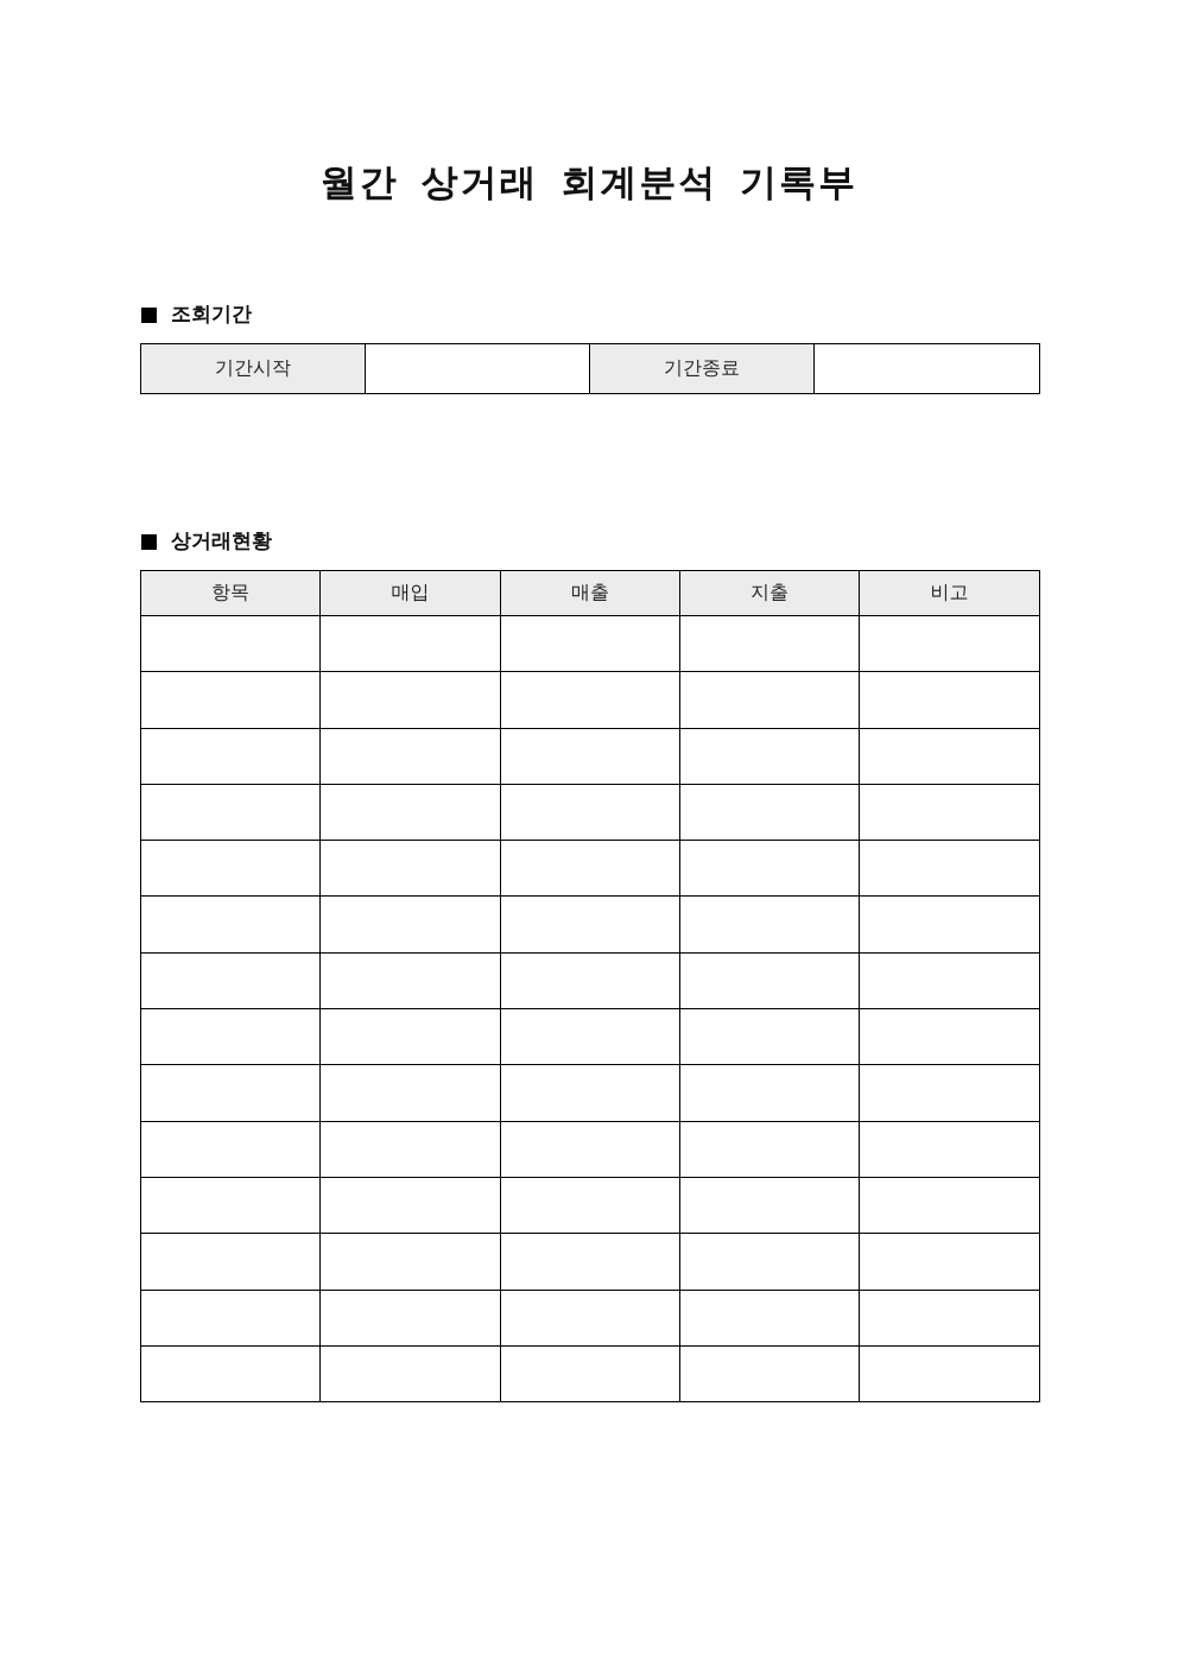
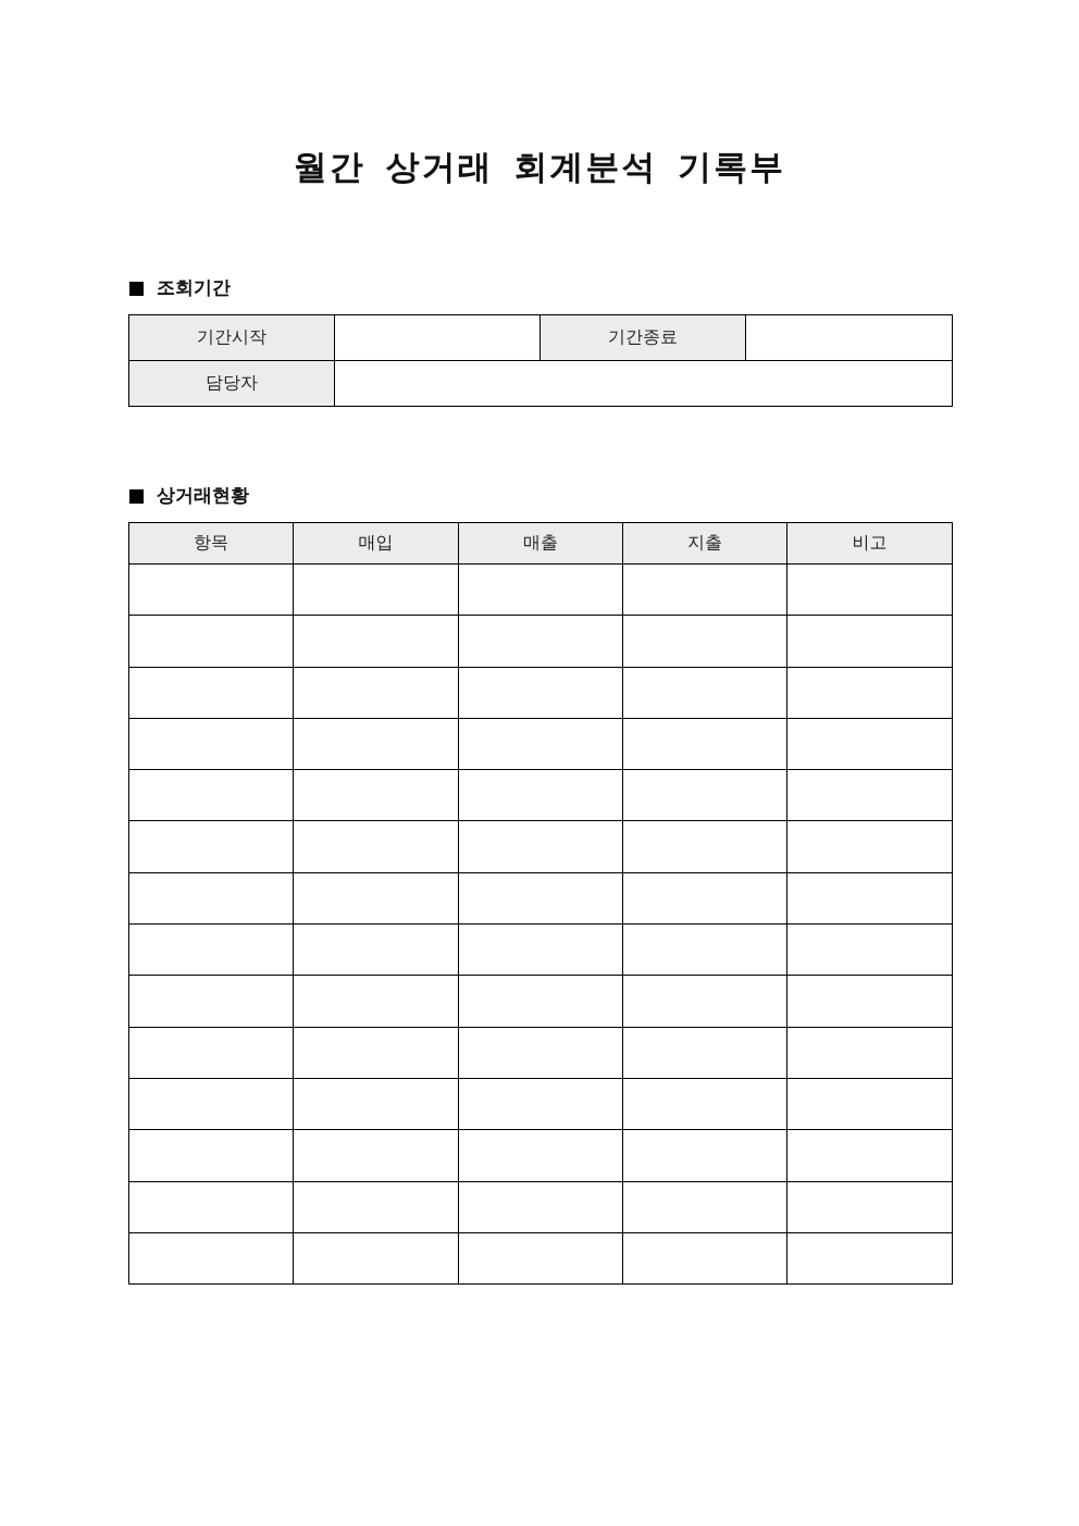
  월간 상거래 회계분석 기록부
  조회기간
  기간시작		기간종료
+ 담당자
  상거래현황
  항목	매입	매출	지출	비고
